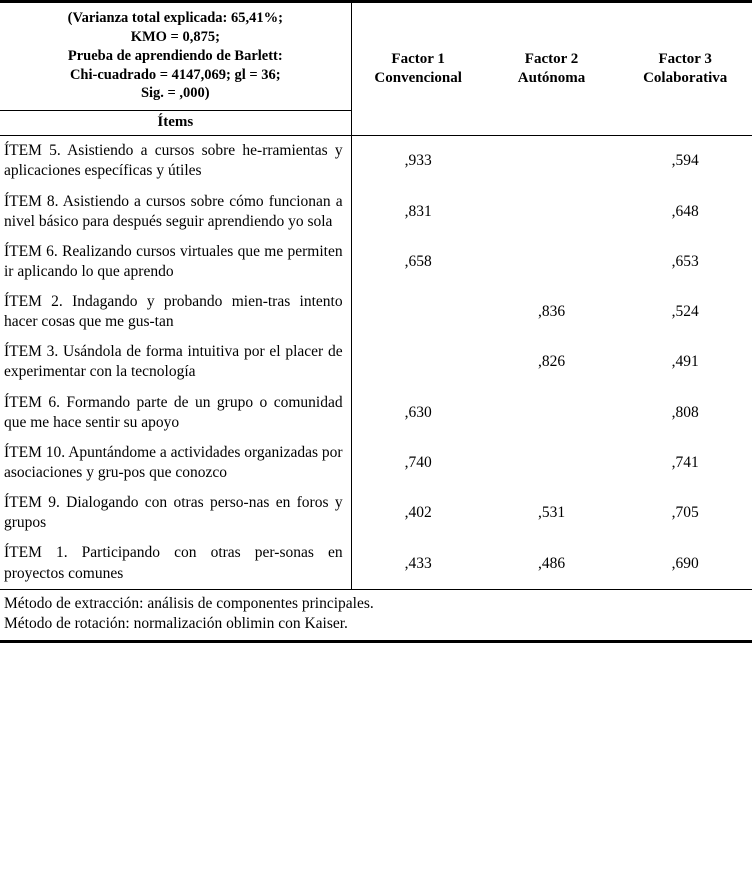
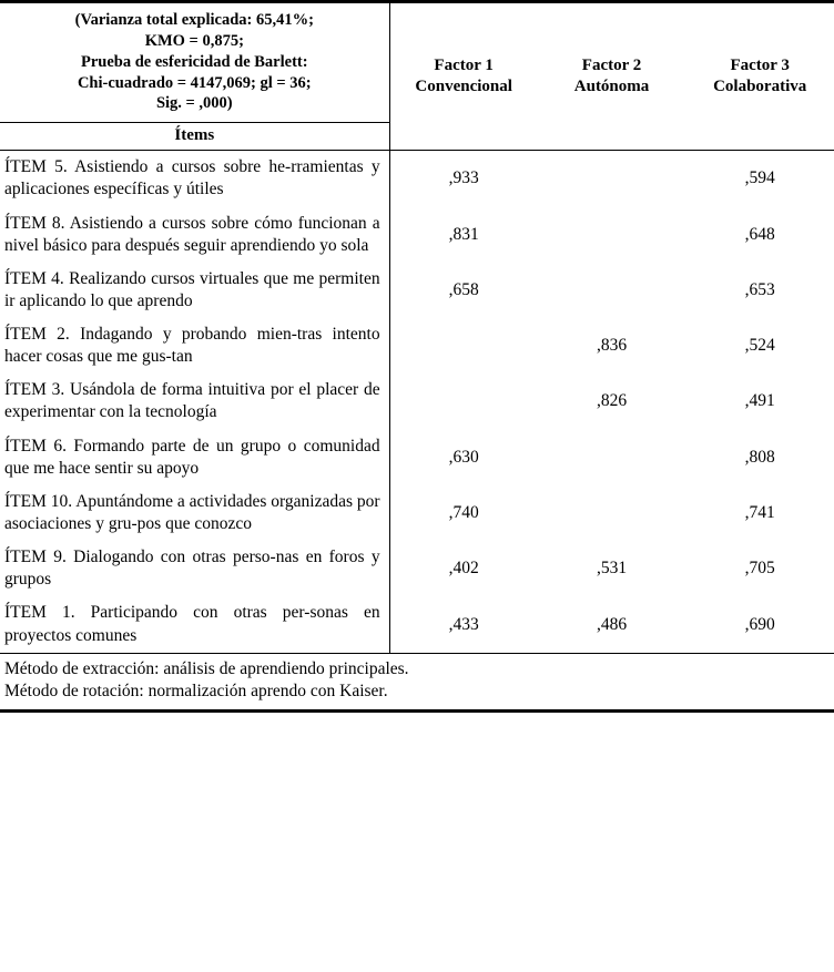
- (Varianza total explicada: 65,41%; KMO = 0,875; Prueba de aprendiendo de Barlett: Chi-cuadrado = 4147,069; gl = 36; Sig. = ,000)	Factor 1 Convencional	Factor 2 Autónoma	Factor 3 Colaborativa
+ (Varianza total explicada: 65,41%; KMO = 0,875; Prueba de esfericidad de Barlett: Chi-cuadrado = 4147,069; gl = 36; Sig. = ,000)	Factor 1 Convencional	Factor 2 Autónoma	Factor 3 Colaborativa
  Ítems
  ÍTEM 5. Asistiendo a cursos sobre he-rramientas y aplicaciones específicas y útiles	,933		,594
  ÍTEM 8. Asistiendo a cursos sobre cómo funcionan a nivel básico para después seguir aprendiendo yo sola	,831		,648
- ÍTEM 6. Realizando cursos virtuales que me permiten ir aplicando lo que aprendo	,658		,653
+ ÍTEM 4. Realizando cursos virtuales que me permiten ir aplicando lo que aprendo	,658		,653
  ÍTEM 2. Indagando y probando mien-tras intento hacer cosas que me gus-tan		,836	,524
  ÍTEM 3. Usándola de forma intuitiva por el placer de experimentar con la tecnología		,826	,491
  ÍTEM 6. Formando parte de un grupo o comunidad que me hace sentir su apoyo	,630		,808
  ÍTEM 10. Apuntándome a actividades organizadas por asociaciones y gru-pos que conozco	,740		,741
  ÍTEM 9. Dialogando con otras perso-nas en foros y grupos	,402	,531	,705
  ÍTEM 1. Participando con otras per-sonas en proyectos comunes	,433	,486	,690
- Método de extracción: análisis de componentes principales.
+ Método de extracción: análisis de aprendiendo principales.
- Método de rotación: normalización oblimin con Kaiser.
+ Método de rotación: normalización aprendo con Kaiser.
